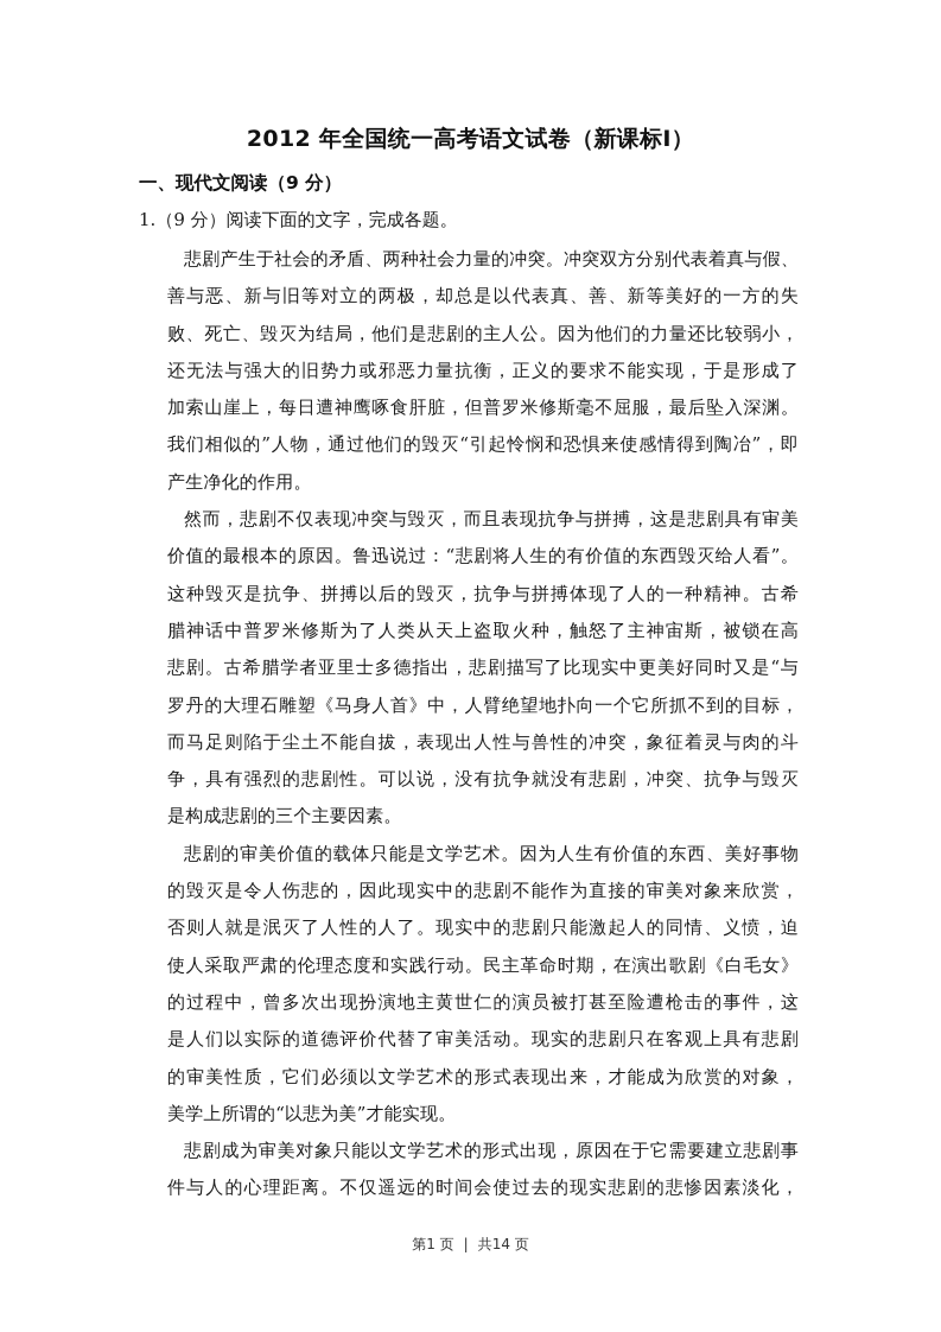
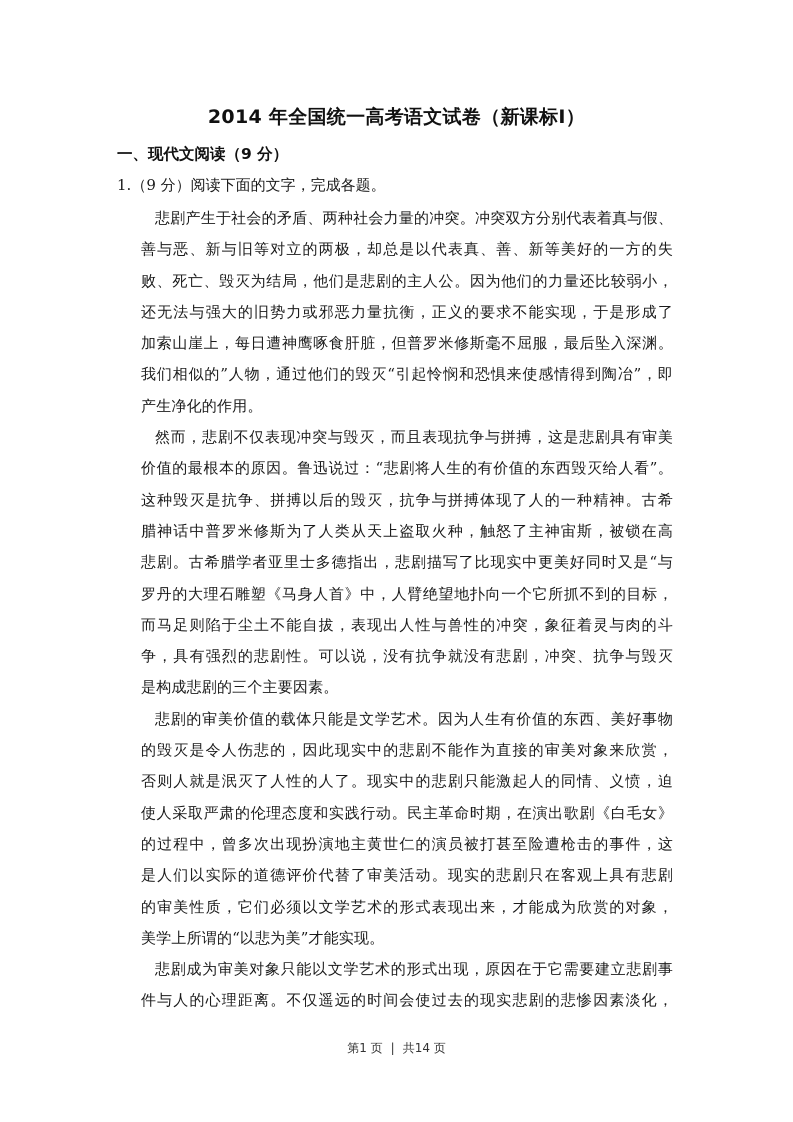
- 2012 年全国统一高考语文试卷（新课标Ⅰ）
+ 2014 年全国统一高考语文试卷（新课标Ⅰ）
  一、现代文阅读（9 分）
  1.（9 分）阅读下面的文字，完成各题。
  悲剧产生于社会的矛盾、两种社会力量的冲突。冲突双方分别代表着真与假、
  善与恶、新与旧等对立的两极，却总是以代表真、善、新等美好的一方的失
  败、死亡、毁灭为结局，他们是悲剧的主人公。因为他们的力量还比较弱小，
  还无法与强大的旧势力或邪恶力量抗衡，正义的要求不能实现，于是形成了
  加索山崖上，每日遭神鹰啄食肝脏，但普罗米修斯毫不屈服，最后坠入深渊。
  我们相似的”人物，通过他们的毁灭“引起怜悯和恐惧来使感情得到陶冶”，即
  产生净化的作用。
  然而，悲剧不仅表现冲突与毁灭，而且表现抗争与拼搏，这是悲剧具有审美
  价值的最根本的原因。鲁迅说过：“悲剧将人生的有价值的东西毁灭给人看”。
  这种毁灭是抗争、拼搏以后的毁灭，抗争与拼搏体现了人的一种精神。古希
  腊神话中普罗米修斯为了人类从天上盗取火种，触怒了主神宙斯，被锁在高
  悲剧。古希腊学者亚里士多德指出，悲剧描写了比现实中更美好同时又是“与
  罗丹的大理石雕塑《马身人首》中，人臂绝望地扑向一个它所抓不到的目标，
  而马足则陷于尘土不能自拔，表现出人性与兽性的冲突，象征着灵与肉的斗
  争，具有强烈的悲剧性。可以说，没有抗争就没有悲剧，冲突、抗争与毁灭
  是构成悲剧的三个主要因素。
  悲剧的审美价值的载体只能是文学艺术。因为人生有价值的东西、美好事物
  的毁灭是令人伤悲的，因此现实中的悲剧不能作为直接的审美对象来欣赏，
  否则人就是泯灭了人性的人了。现实中的悲剧只能激起人的同情、义愤，迫
  使人采取严肃的伦理态度和实践行动。民主革命时期，在演出歌剧《白毛女》
  的过程中，曾多次出现扮演地主黄世仁的演员被打甚至险遭枪击的事件，这
  是人们以实际的道德评价代替了审美活动。现实的悲剧只在客观上具有悲剧
  的审美性质，它们必须以文学艺术的形式表现出来，才能成为欣赏的对象，
  美学上所谓的“以悲为美”才能实现。
  悲剧成为审美对象只能以文学艺术的形式出现，原因在于它需要建立悲剧事
  件与人的心理距离。不仅遥远的时间会使过去的现实悲剧的悲惨因素淡化，
  第1 页 | 共14 页
